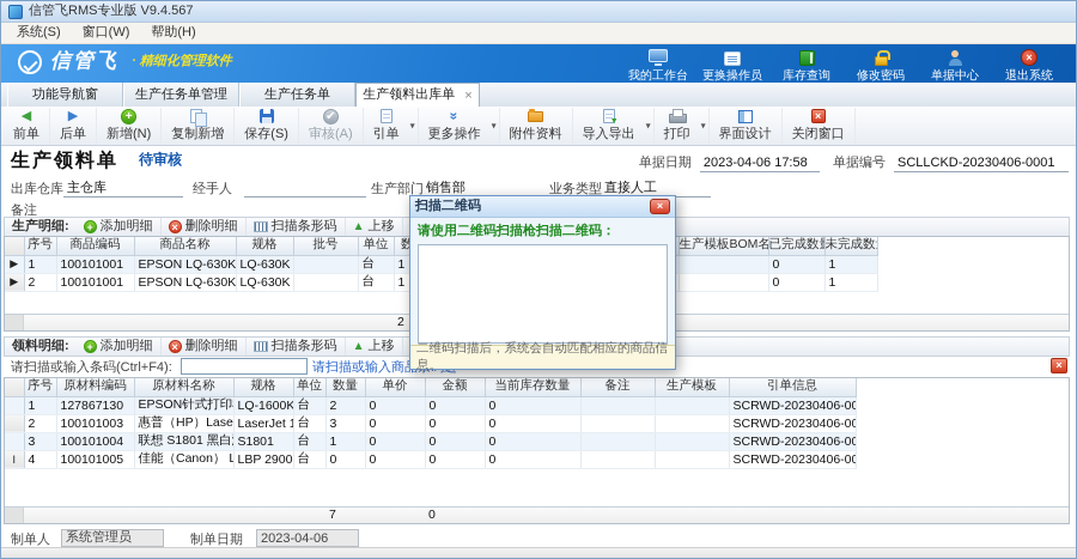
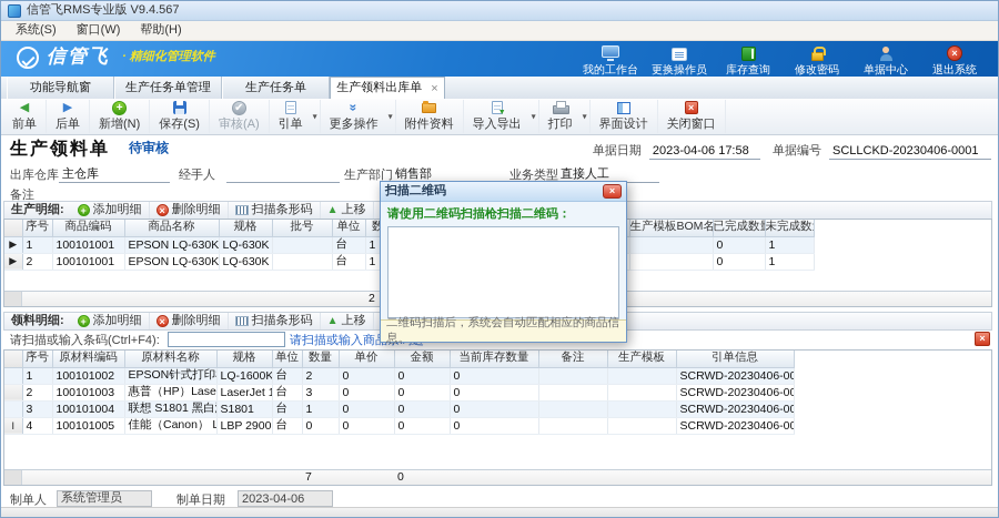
  信管飞RMS专业版 V9.4.567
  系统(S)
  窗口(W)
  帮助(H)
  信管飞
  · 精细化管理软件
  我的工作台
  更换操作员
  库存查询
  修改密码
  单据中心
  ×
  退出系统
  功能导航窗
  生产任务单管理
  生产任务单
  生产领料出库单
  ×
  ◀
  前单
  ▶
  后单
  +
  新增(N)
- 复制新增
  保存(S)
  ✔
  审核(A)
  引单
  ▾
  更多操作
  ▾
  附件资料
  导入导出
  ▾
  打印
  ▾
  界面设计
  ×
  关闭窗口
  生产领料单 待审核
  单据日期 2023-04-06 17:58 单据编号 SCLLCKD-20230406-0001
  出库仓库
  主仓库
  经手人
  生产部门
  销售部
  业务类型
  直接人工
  备注
  生产明细:
  +
  添加明细
  ×
  删除明细
  扫描条形码
  ▲
  上移
  	序号	商品编码	商品名称	规格	批号	单位	数		生产模板BOM名	已完成数	未完成数
  ▶	1	100101001	EPSON LQ-630K	LQ-630K		台	1			0	1
  ▶	2	100101001	EPSON LQ-630K	LQ-630K		台	1			0	1
  2
  领料明细:
  +
  添加明细
  ×
  删除明细
  扫描条形码
  ▲
  上移
  请扫描或输入条码(Ctrl+F4):
  ×
  	序号	原材料编码	原材料名称	规格	单位	数量	单价	金额	当前库存数量	备注	生产模板	引单信息
- 	1	127867130	EPSON针式打印	LQ-1600K	台	2	0	0	0			SCRWD-20230406-00
+ 	1	100101002	EPSON针式打印	LQ-1600K	台	2	0	0	0			SCRWD-20230406-00
  	2	100101003	惠普（HP）Lase	LaserJet 1	台	3	0	0	0			SCRWD-20230406-00
  	3	100101004	联想 S1801 黑白	S1801	台	1	0	0	0			SCRWD-20230406-00
  I	4	100101005	佳能（Canon） L	LBP 2900	台	0	0	0	0			SCRWD-20230406-00
  7
  0
  制单人
  系统管理员
  制单日期
  2023-04-06
  扫描二维码
  ×
  请使用二维码扫描枪扫描二维码：
  二维码扫描后，系统会自动匹配相应的商品信息。
